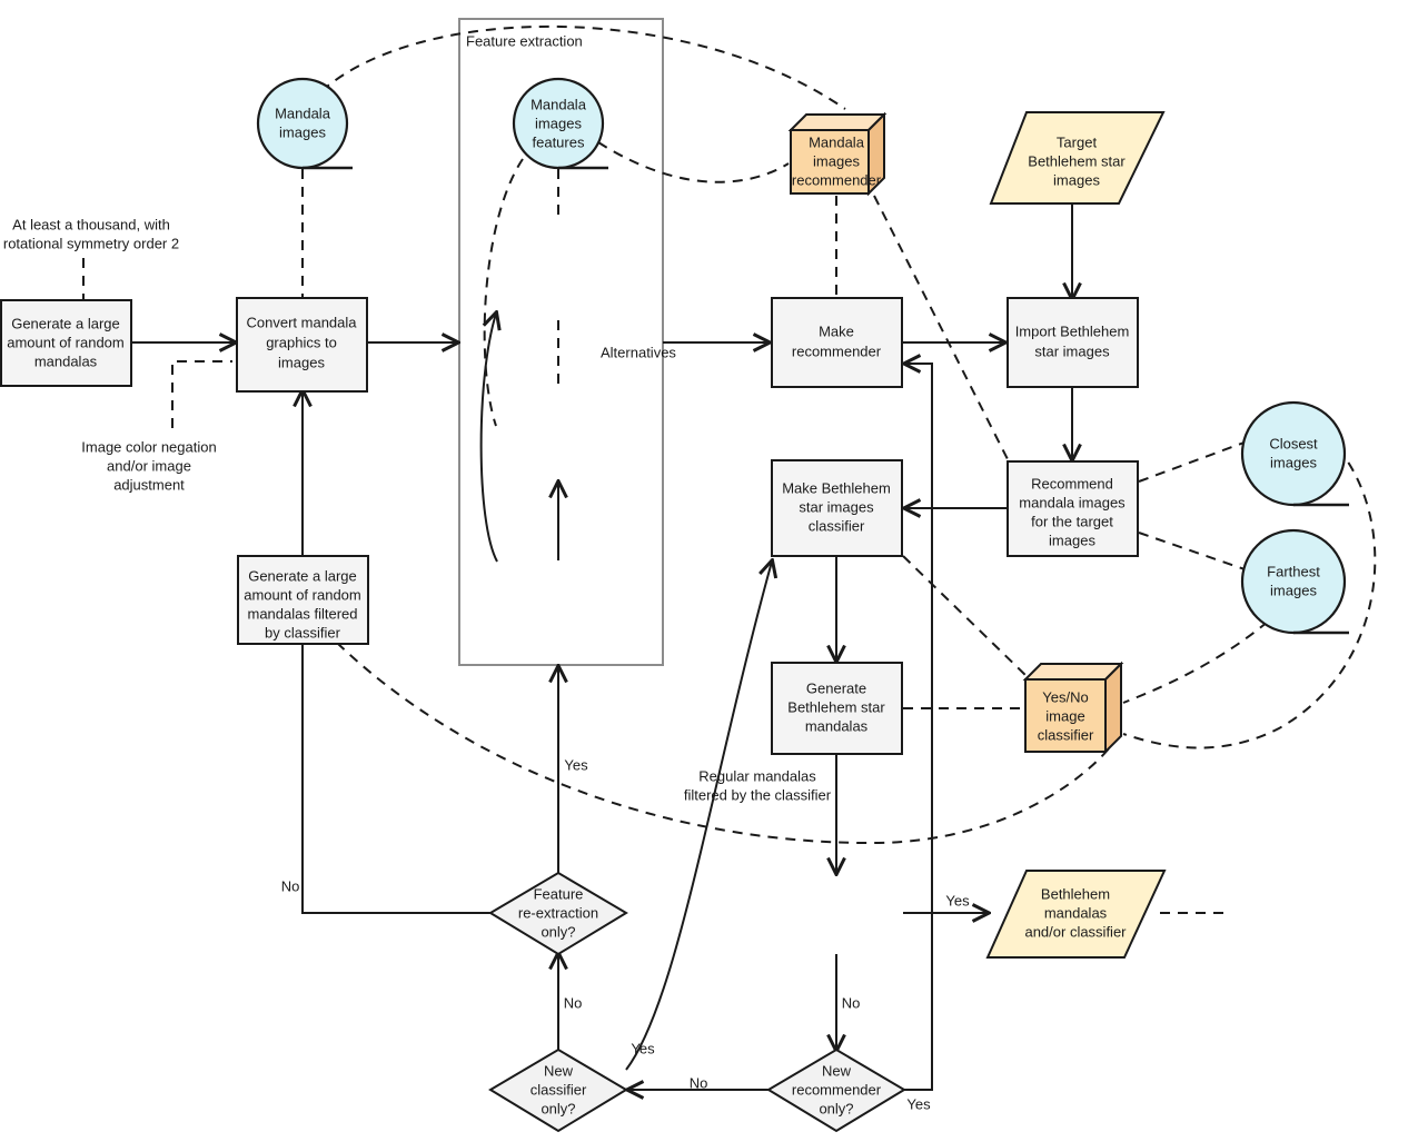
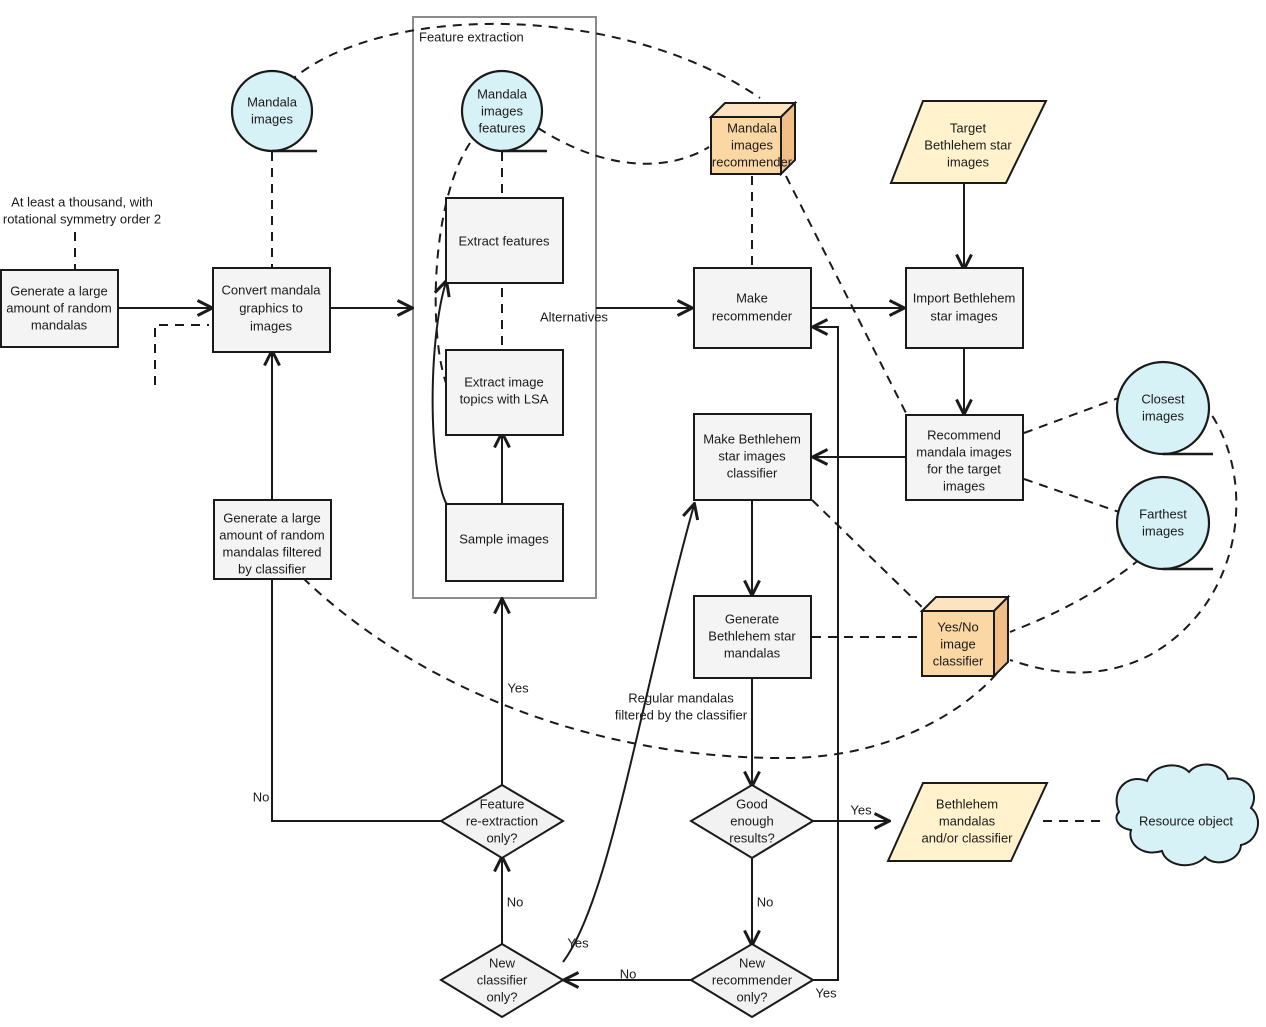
  Feature extraction
  Generate a large
  amount of random
  mandalas
  Convert mandala
  graphics to
  images
+ Extract features
+ Extract image
+ topics with LSA
+ Sample images
  Generate a large
  amount of random
  mandalas filtered
  by classifier
  Make
  recommender
  Import Bethlehem
  star images
  Recommend
  mandala images
  for the target
  images
  Make Bethlehem
  star images
  classifier
  Generate
  Bethlehem star
  mandalas
  Mandala
  images
  Mandala
  images
  features
  Closest
  images
  Farthest
  images
  Mandala
  images
  recommender
  Yes/No
  image
  classifier
  Target
  Bethlehem star
  images
  Bethlehem
  mandalas
  and/or classifier
+ Resource object
  Feature
  re-extraction
  only?
+ Good
+ enough
+ results?
  New
  classifier
  only?
  New
  recommender
  only?
  At least a thousand, with
  rotational symmetry order 2
- Image color negation
- and/or image
- adjustment
  Alternatives
  Regular mandalas
  filtered by the classifier
  Yes
  No
  No
  Yes
  Yes
  No
  No
  Yes
